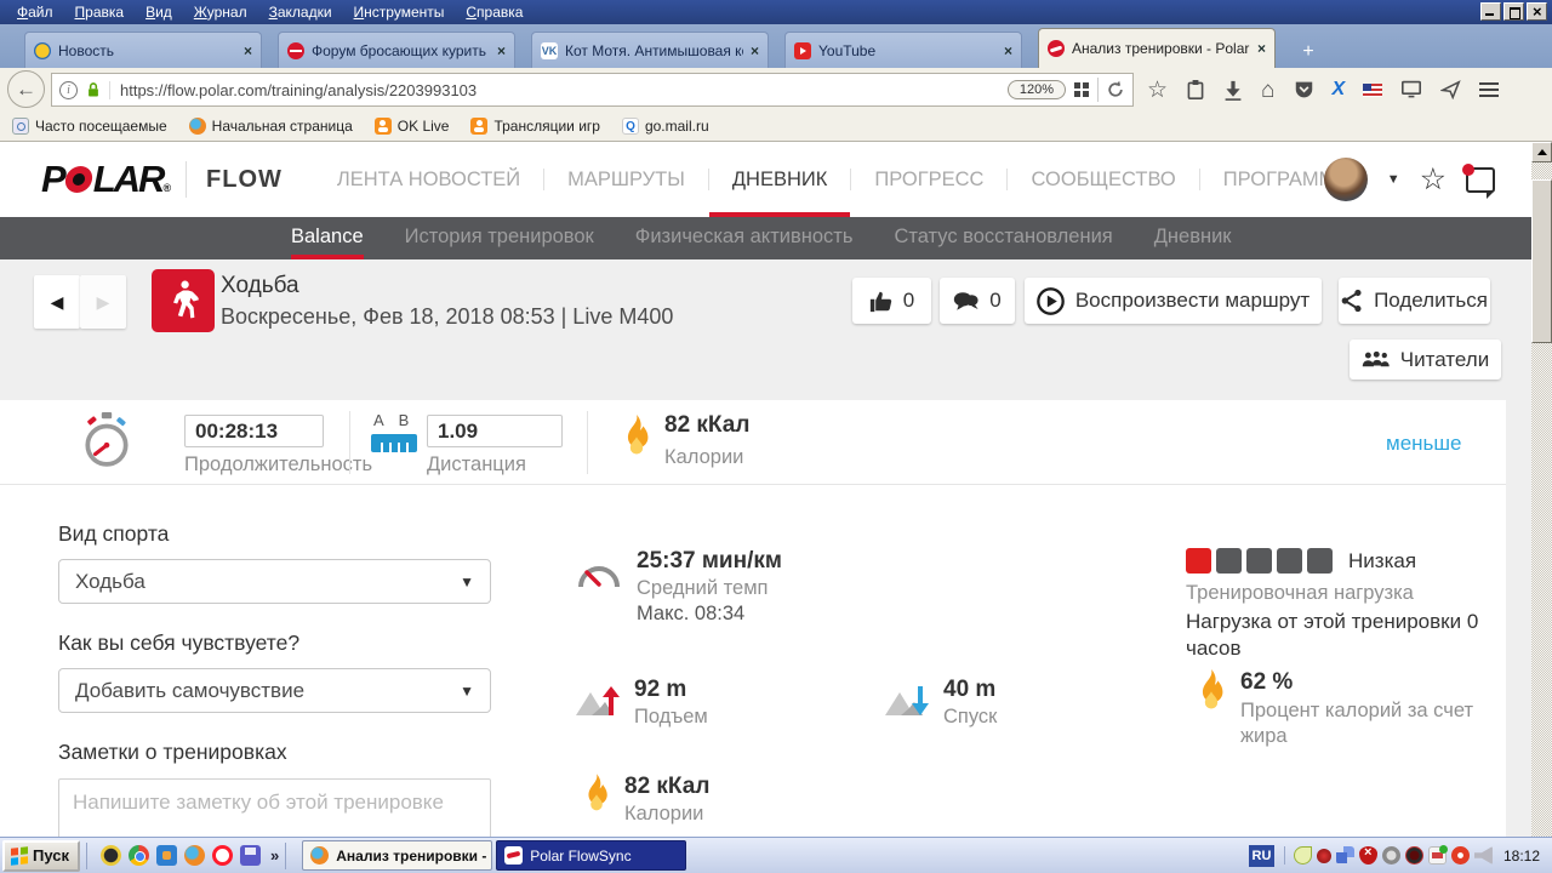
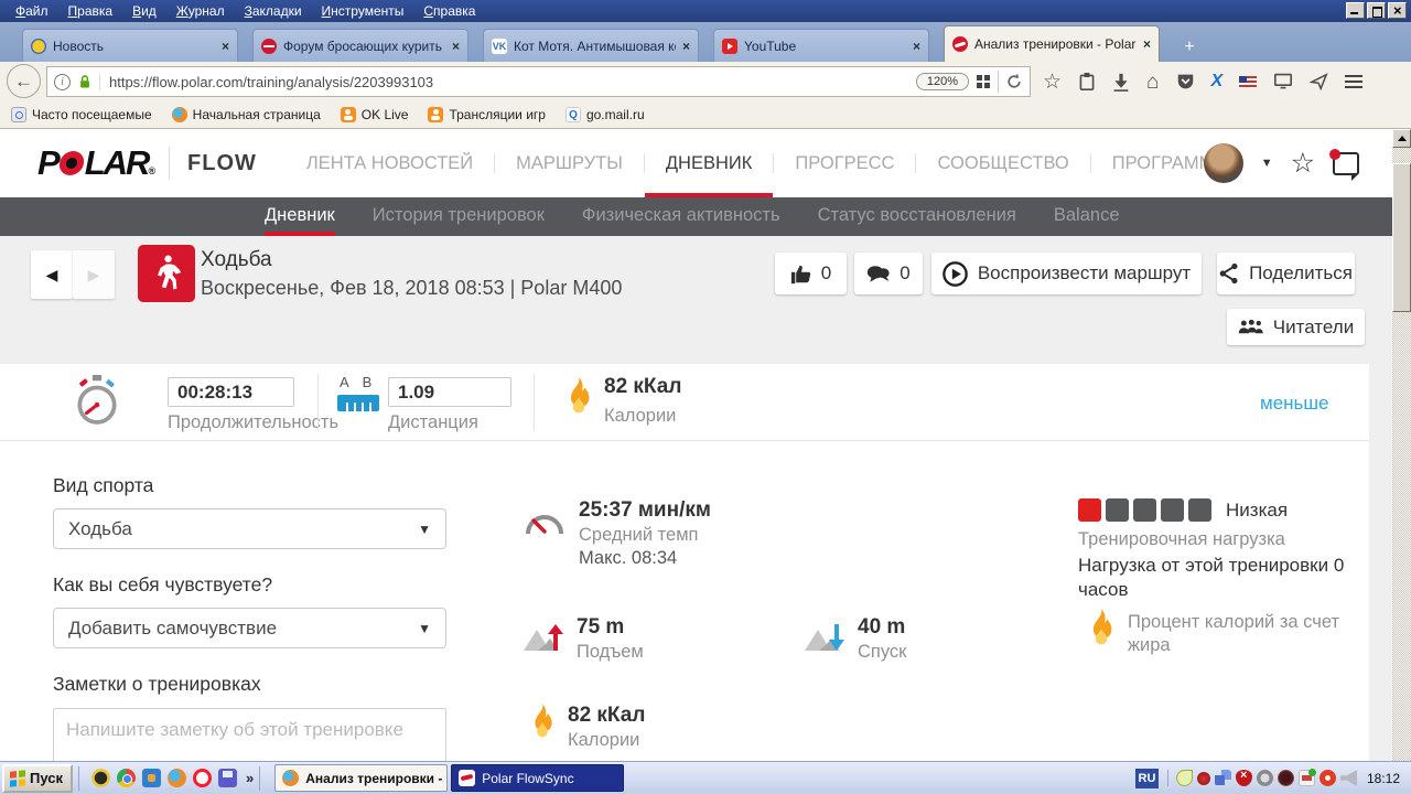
  Файл
  Правка
  Вид
  Журнал
  Закладки
  Инструменты
  Справка
  Новость
  Форум бросающих курить
  Кот Мотя. Антимышовая к
  YouTube
  Анализ тренировки - Polar
  ←
  https://flow.polar.com/training/analysis/2203993103
  120%
  ☆
  ⌂
  X
  Часто посещаемые
  Начальная страница
  OK Live
  Трансляции игр
  go.mail.ru
  P
  LAR
  ®
  FLOW
  ЛЕНТА НОВОСТЕЙ
  МАРШРУТЫ
  ДНЕВНИК
  ПРОГРЕСС
  СООБЩЕСТВО
  ПРОГРАМ
  ▼
  ☆
- Balance
+ Дневник
  История тренировок
  Физическая активность
  Статус восстановления
- Дневник
+ Balance
  ◀
  ▶
  Ходьба
- Воскресенье, Фев 18, 2018 08:53 | Live M400
+ Воскресенье, Фев 18, 2018 08:53 | Polar M400
  0
  0
  Воспроизвести маршрут
  Поделиться
  Читатели
  00:28:13
  Продолжительность
  AB
  1.09
  Дистанция
  82 кКал
  Калории
  меньше
  Вид спорта
  Ходьба
  ▼
  Как вы себя чувствуете?
  Добавить самочувствие
  ▼
  Заметки о тренировках
  Напишите заметку об этой тренировке
  25:37 мин/км
  Средний темп
  Макс. 08:34
- 92 m
+ 75 m
  Подъем
  40 m
  Спуск
  82 кКал
  Калории
  Низкая
  Тренировочная нагрузка
  Нагрузка от этой тренировки 0 часов
- 62 %
  Процент калорий за счет жира
  Пуск
  »
  Анализ тренировки -
  Polar FlowSync
  RU
  18:12
